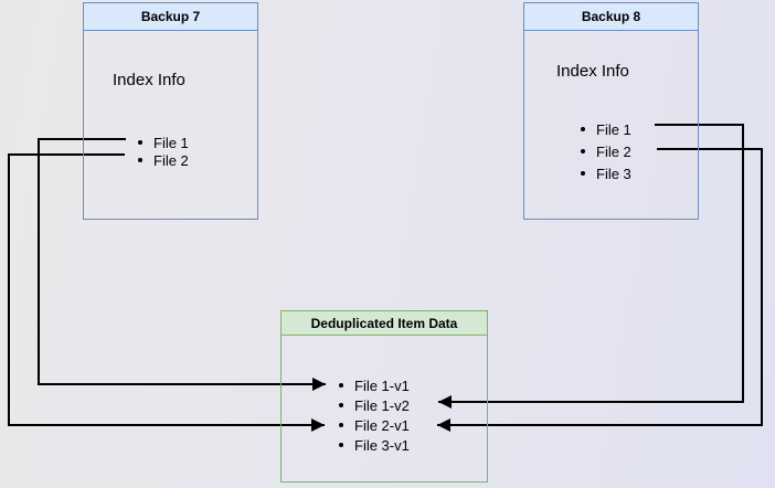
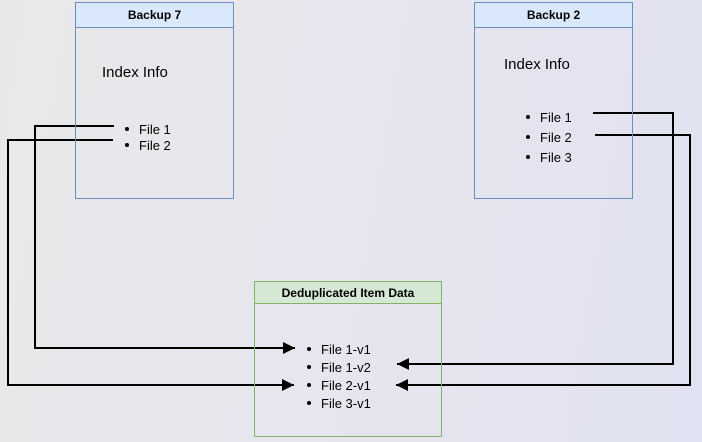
  Backup 7
  Index Info
  File 1
  File 2
- Backup 8
+ Backup 2
  Index Info
  File 1
  File 2
  File 3
  Deduplicated Item Data
  File 1-v1
  File 1-v2
  File 2-v1
  File 3-v1
